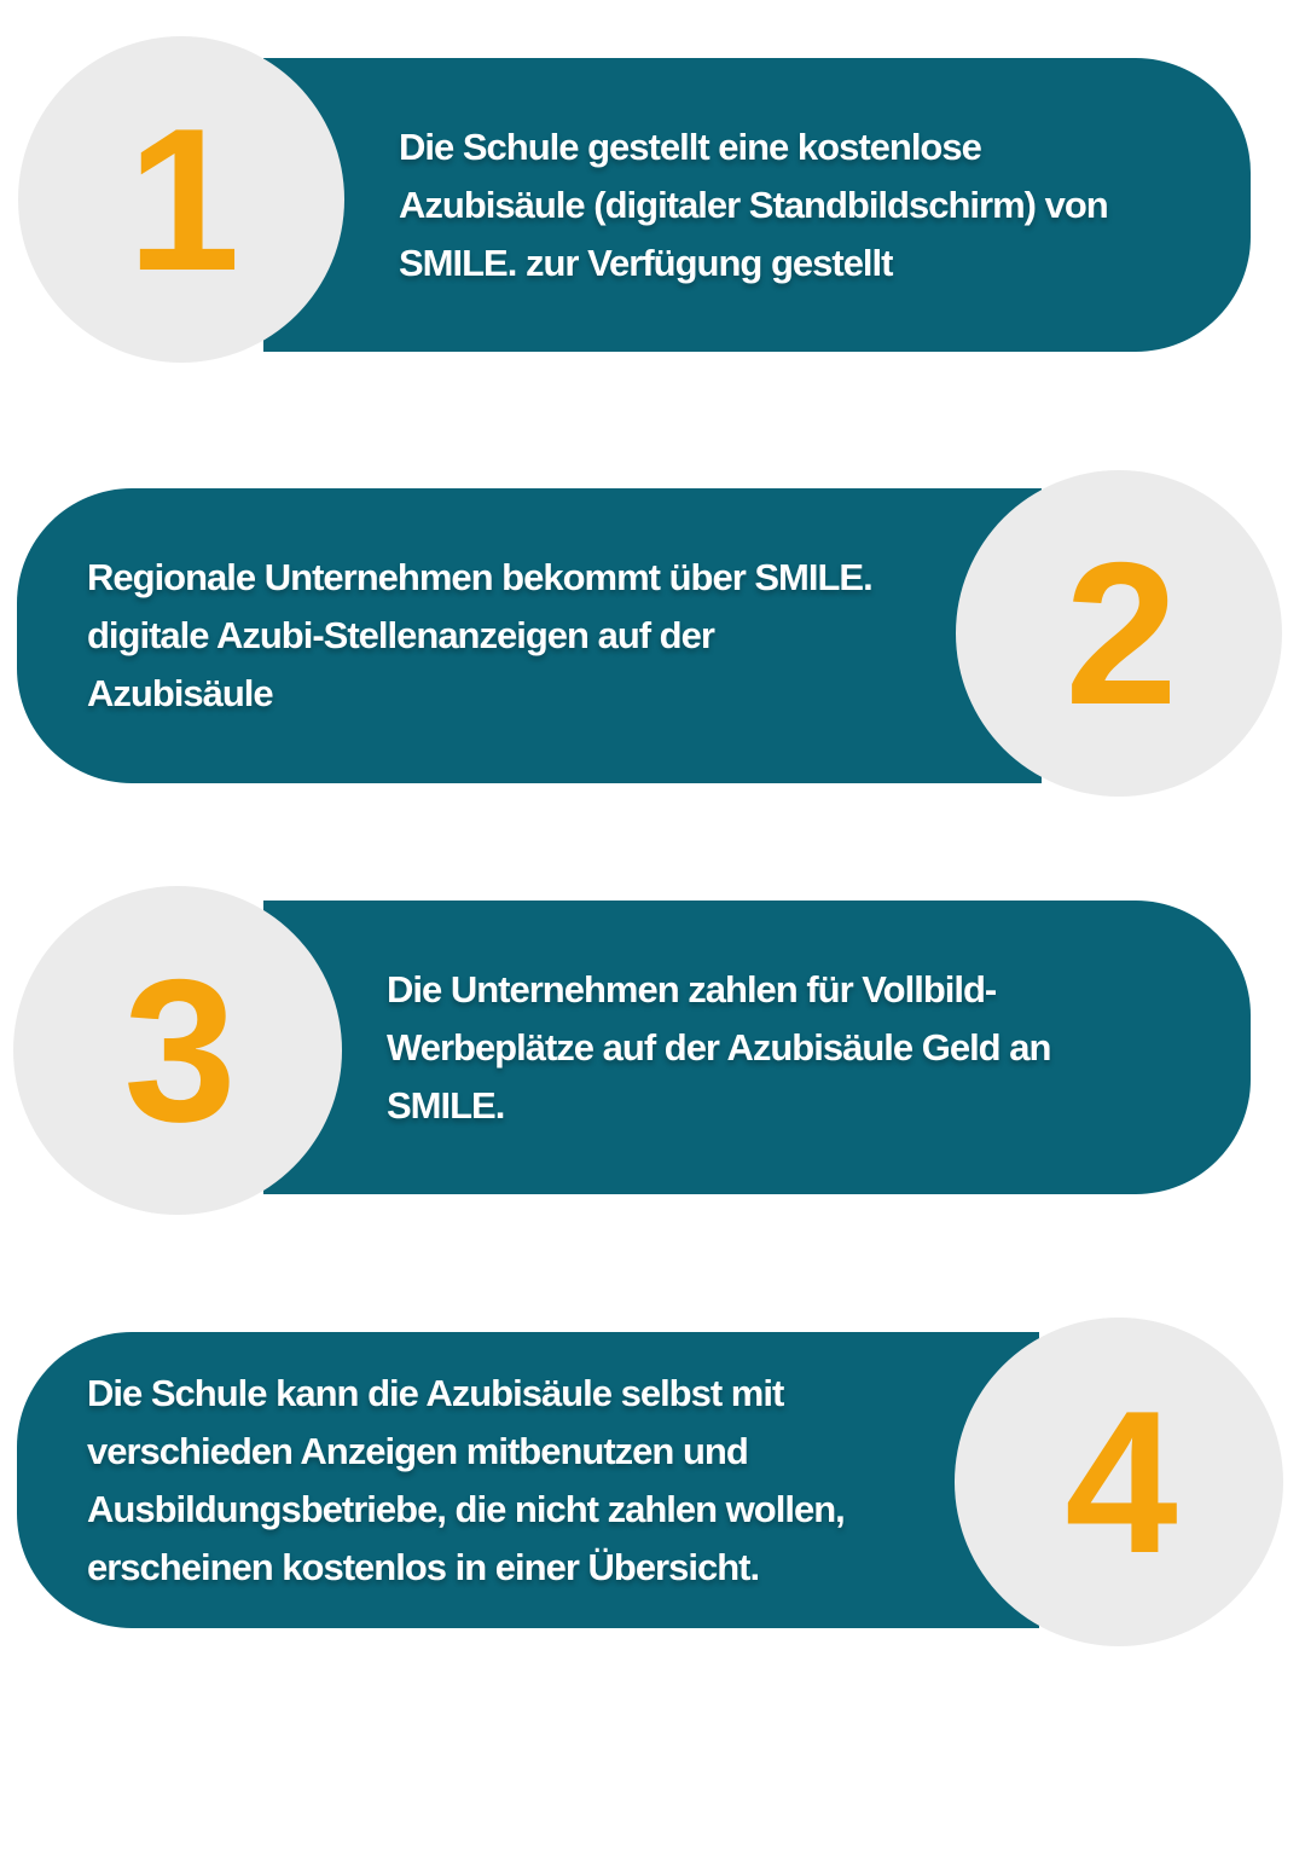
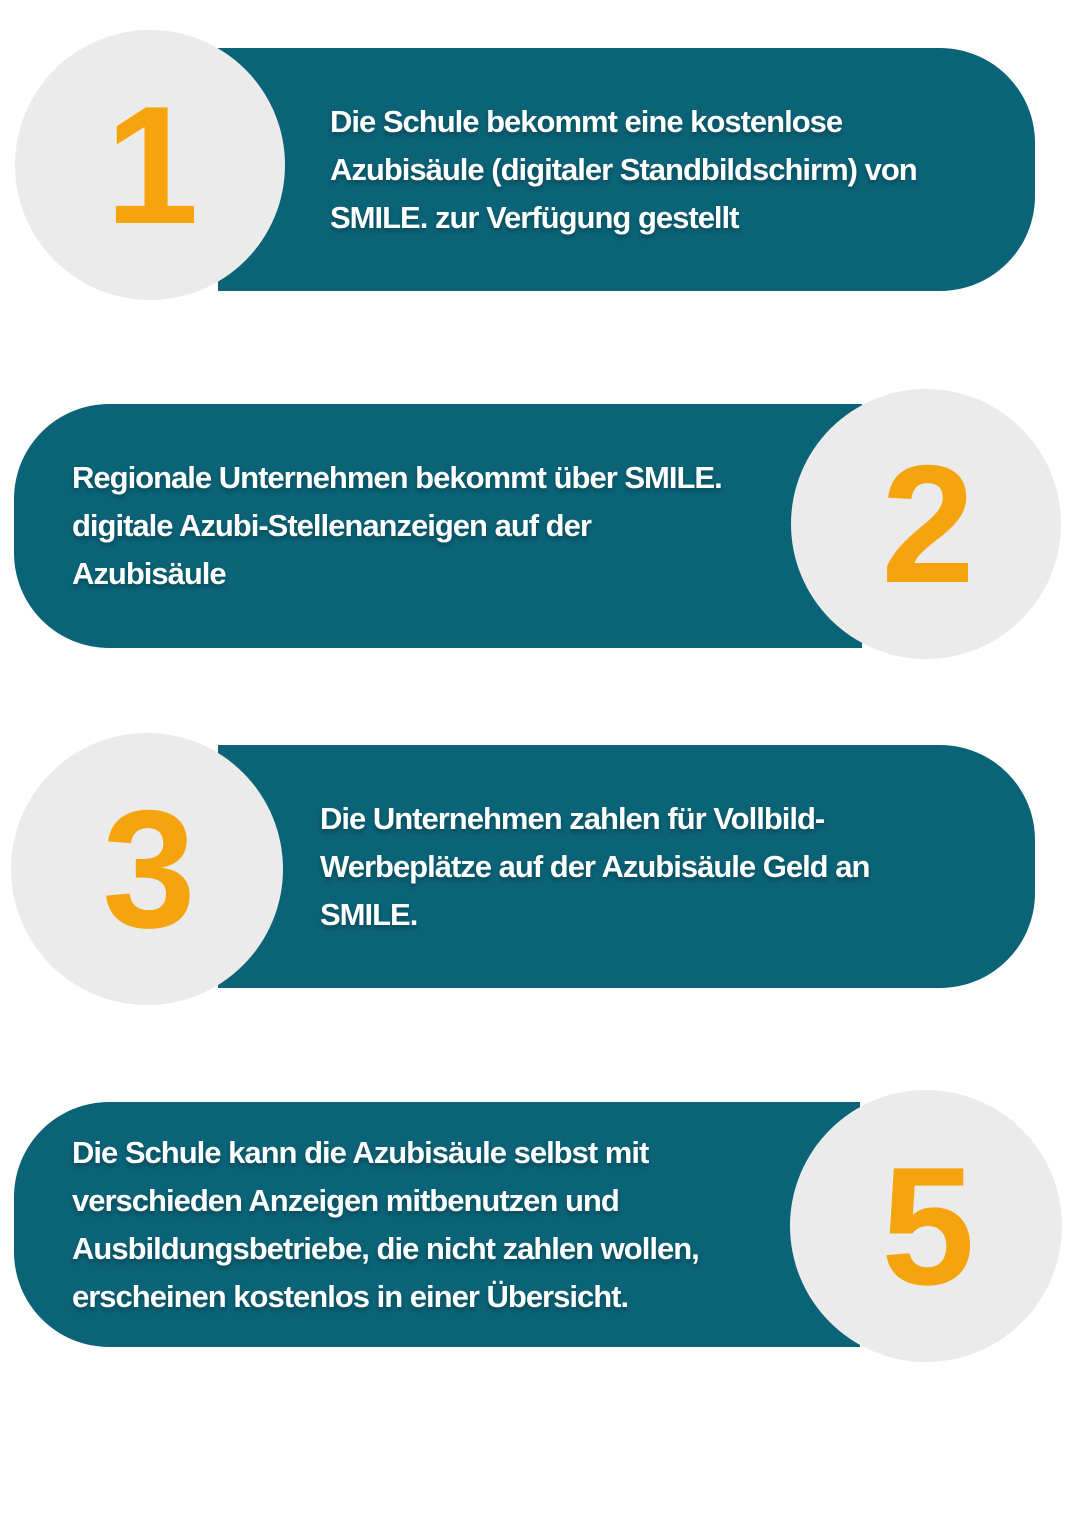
- Die Schule gestellt eine kostenlose
+ Die Schule bekommt eine kostenlose
  Azubisäule (digitaler Standbildschirm) von
  SMILE. zur Verfügung gestellt
  1
  Regionale Unternehmen bekommt über SMILE.
  digitale Azubi-Stellenanzeigen auf der
  Azubisäule
  2
  Die Unternehmen zahlen für Vollbild-
  Werbeplätze auf der Azubisäule Geld an
  SMILE.
  3
  Die Schule kann die Azubisäule selbst mit
  verschieden Anzeigen mitbenutzen und
  Ausbildungsbetriebe, die nicht zahlen wollen,
  erscheinen kostenlos in einer Übersicht.
- 4
+ 5
